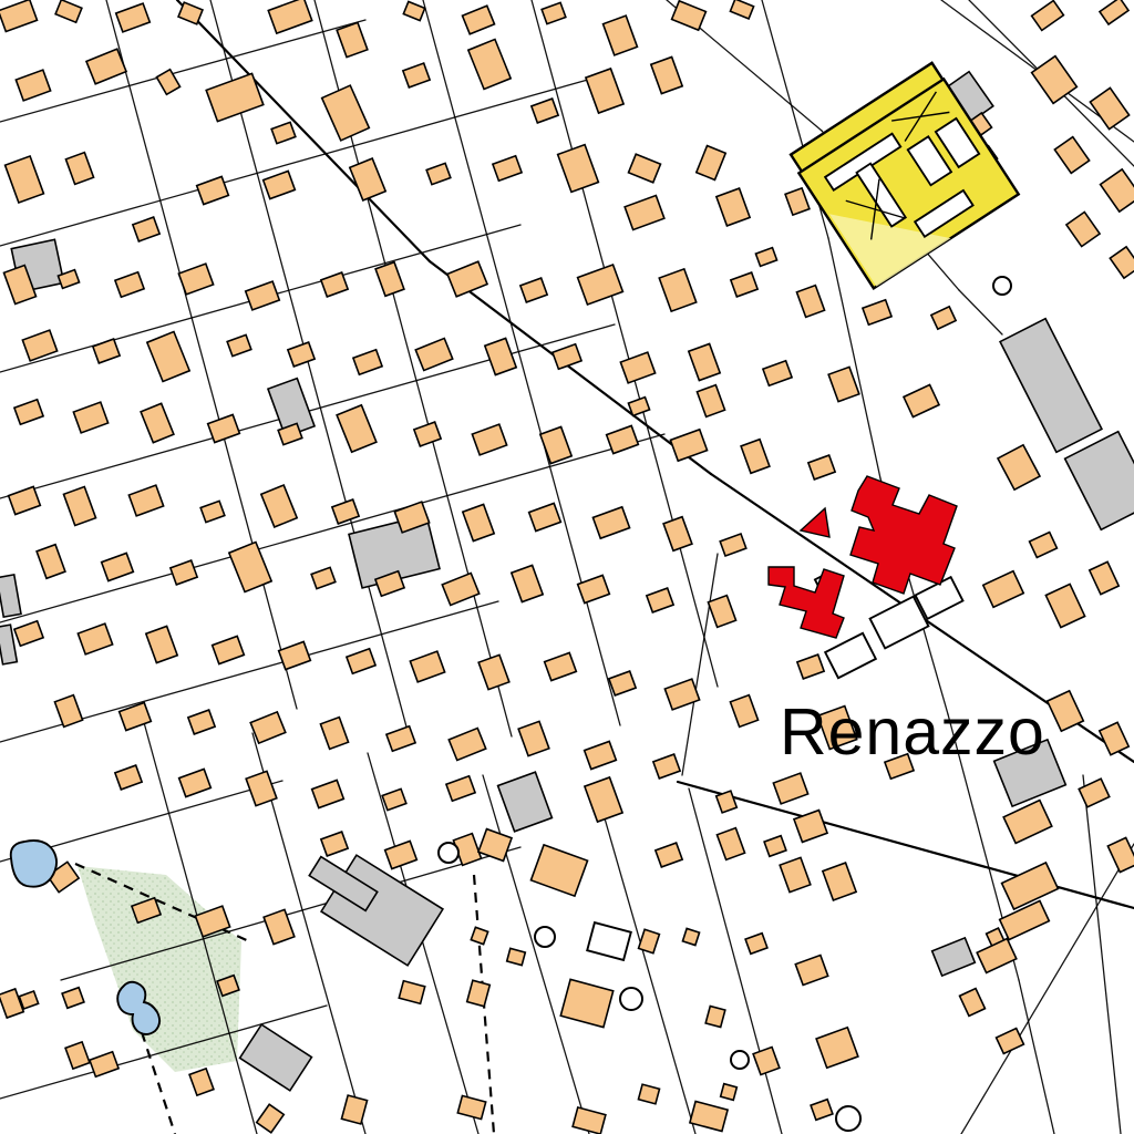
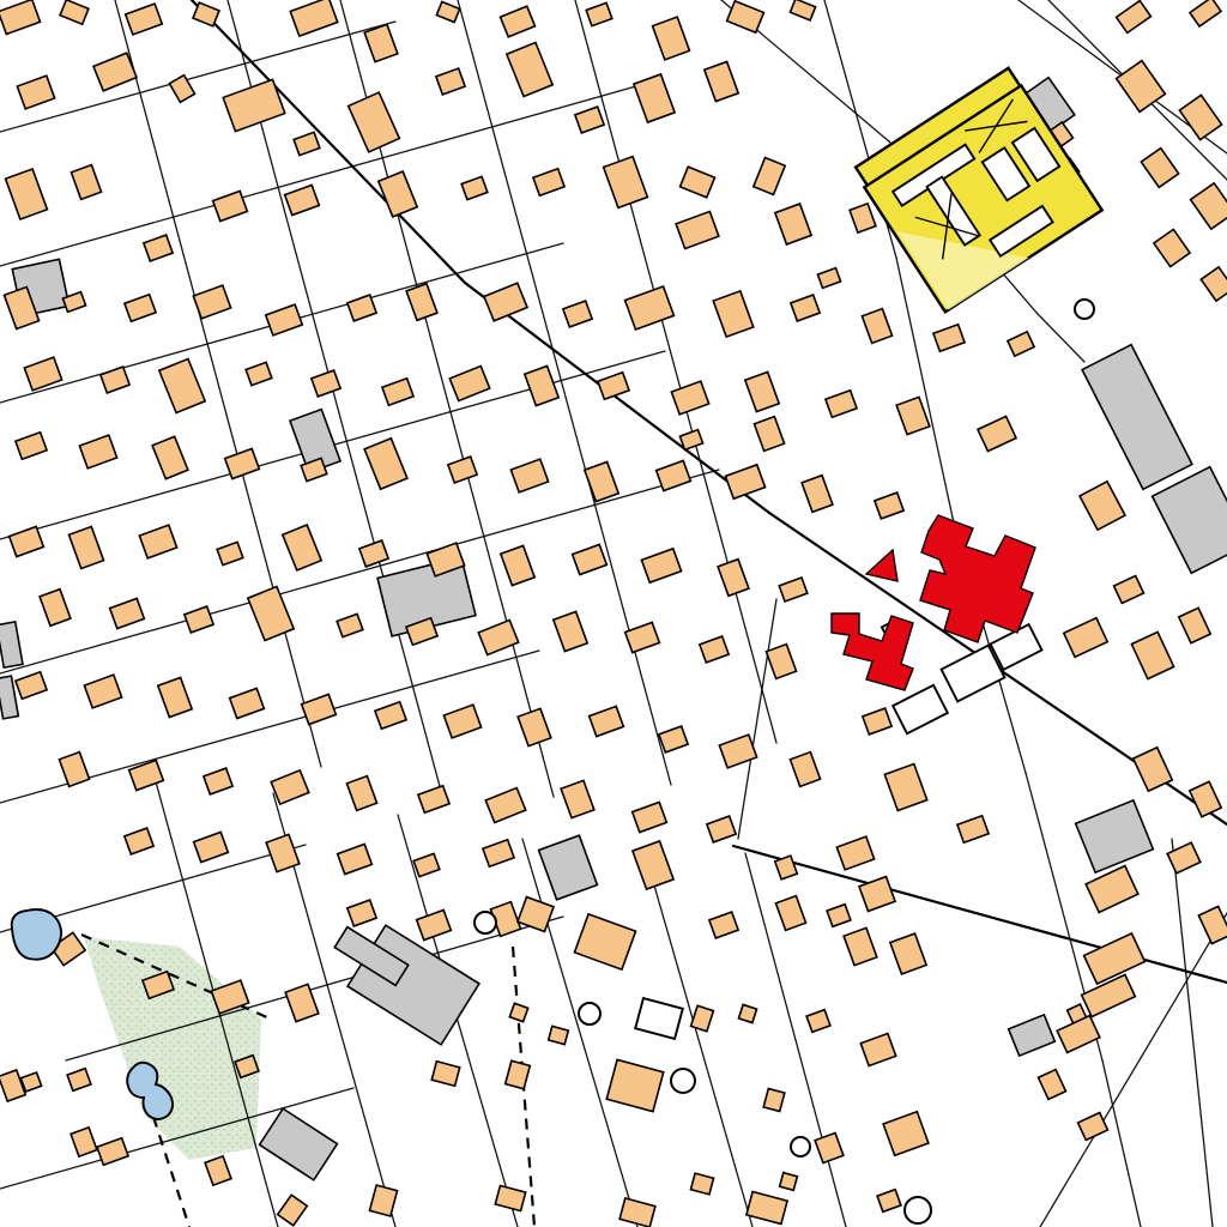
- Renazzo
